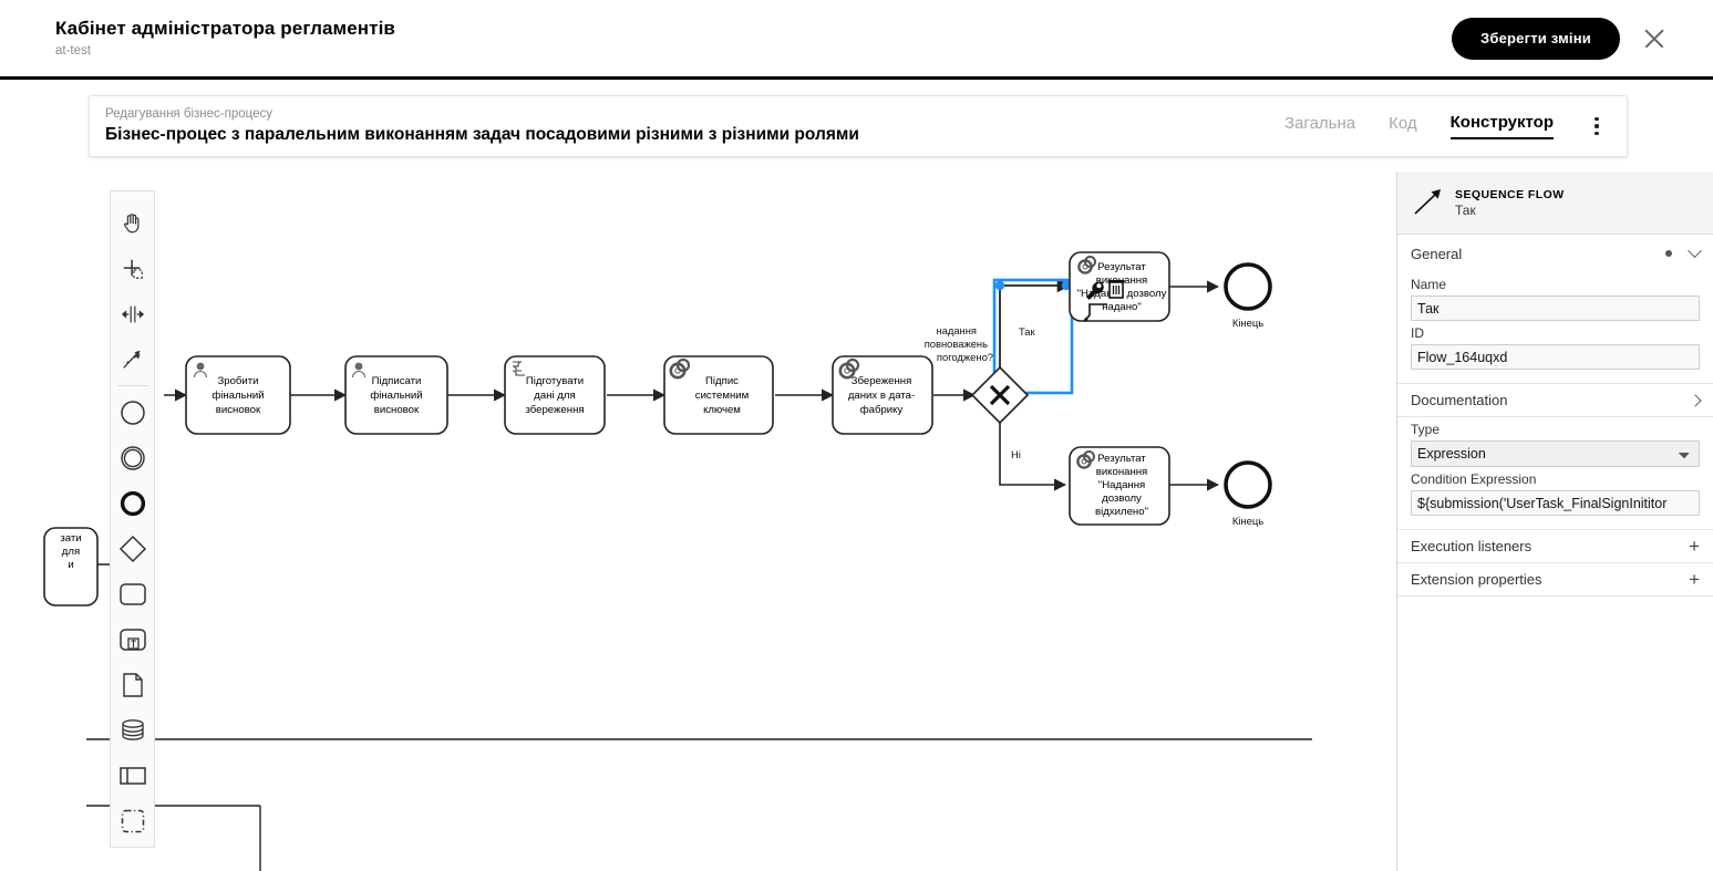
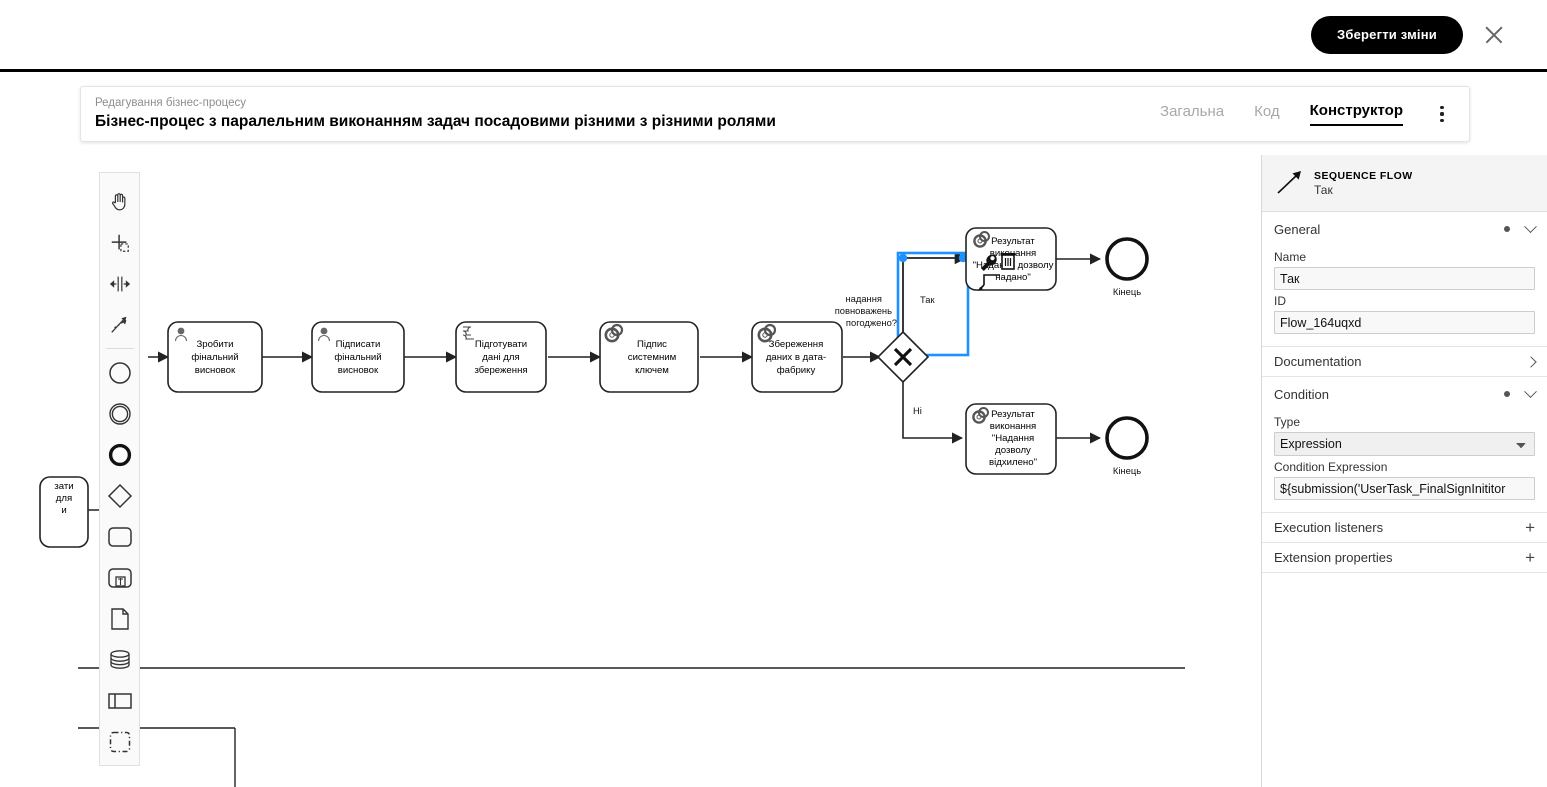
- Кабінет адміністратора регламентів
- at-test
  Зберегти зміни
  Редагування бізнес-процесу
  Бізнес-процес з паралельним виконанням задач посадовими різними з різними ролями
  Загальна
  Код
  Конструктор
  зати
  для
  и
  Так
  Ні
  надання
  повноважень
  погоджено?
  Зробити
  фінальний
  висновок
  Підписати
  фінальний
  висновок
  Підготувати
  дані для
  збереження
  Підпис
  системним
  ключем
  Збереження
  даних в дата-
  фабрику
  Результат
  "Нда дозволу
  надано"
  Результат
  виконання
  "Надання
  дозволу
  відхилено"
  Кінець
  Кінець
  SEQUENCE FLOW
  Так
  General
  Name
  Так
  ID
  Flow_164uqxd
  Documentation
+ Condition
  Type
  Expression
  Condition Expression
  ${submission('UserTask_FinalSignInititor
  Execution listeners
  +
  Extension properties
  +
